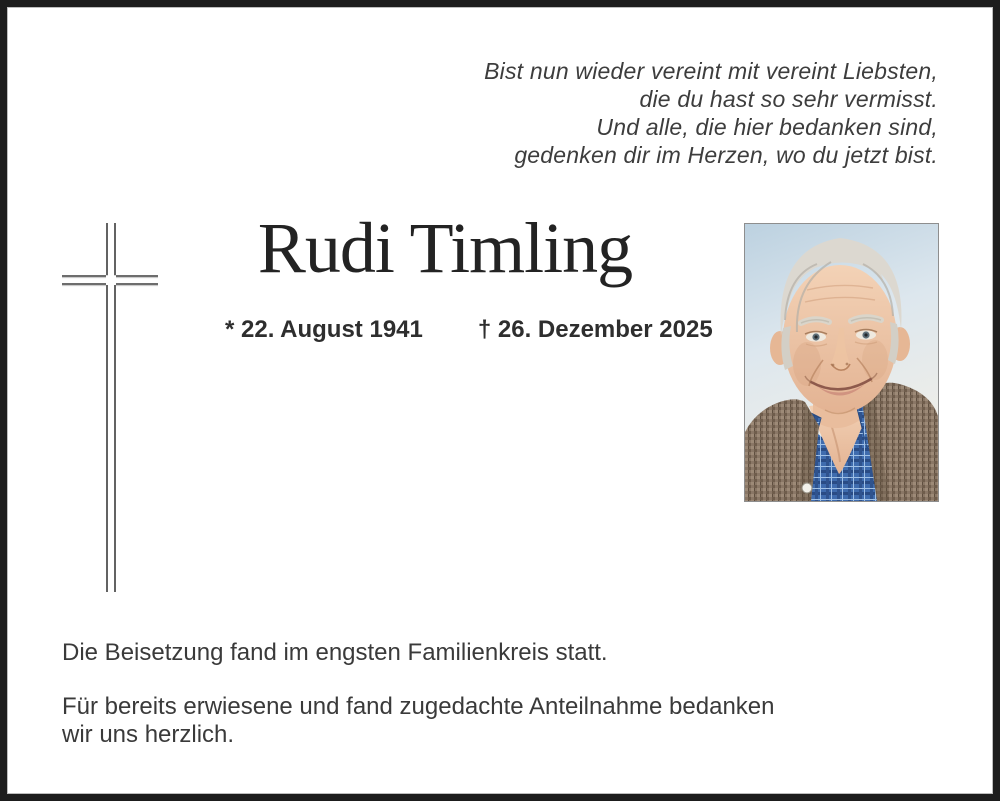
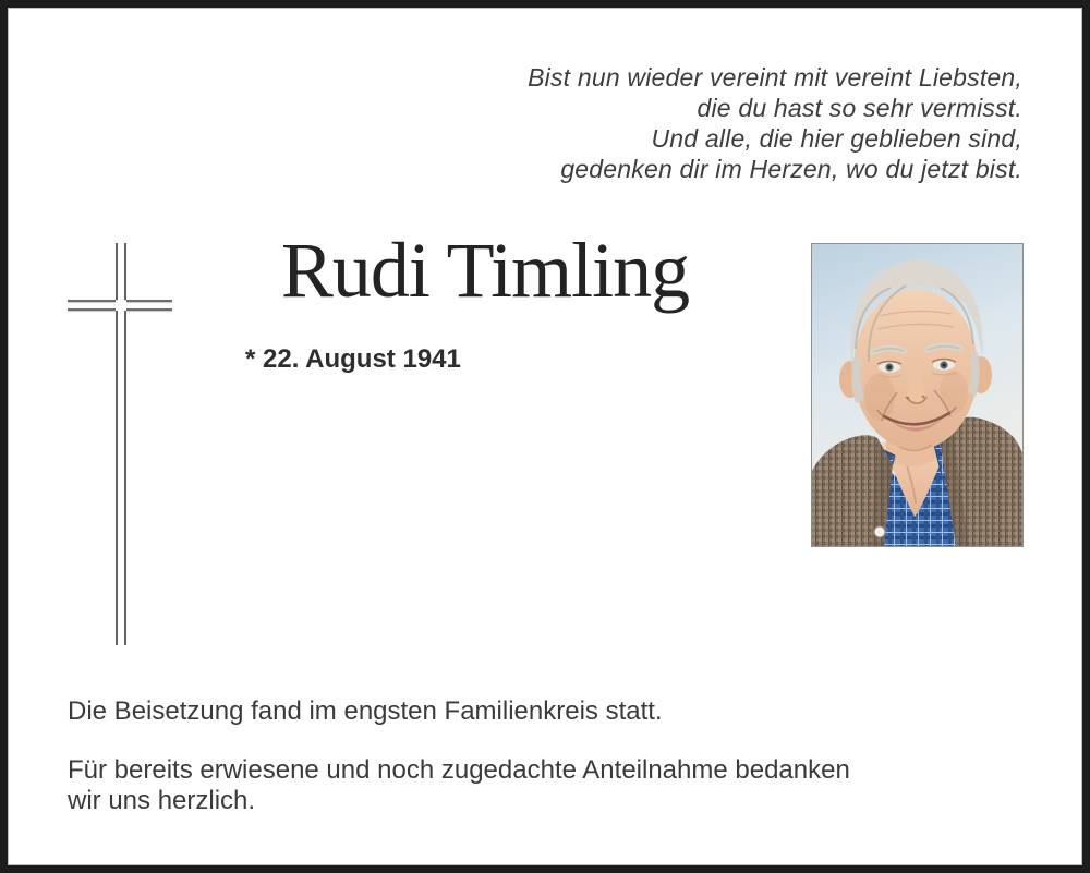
  Bist nun wieder vereint mit vereint Liebsten,
  die du hast so sehr vermisst.
- Und alle, die hier bedanken sind,
+ Und alle, die hier geblieben sind,
  gedenken dir im Herzen, wo du jetzt bist.
  Rudi Timling
  * 22. August 1941
- † 26. Dezember 2025
  Die Beisetzung fand im engsten Familienkreis statt.
- Für bereits erwiesene und fand zugedachte Anteilnahme bedanken
+ Für bereits erwiesene und noch zugedachte Anteilnahme bedanken
  wir uns herzlich.
